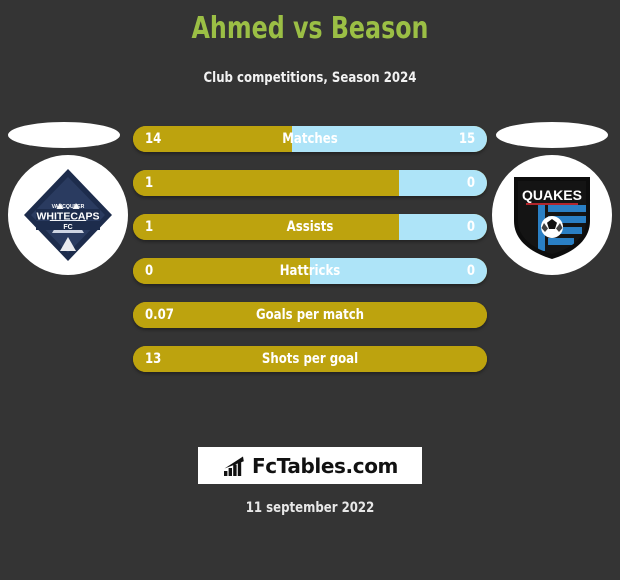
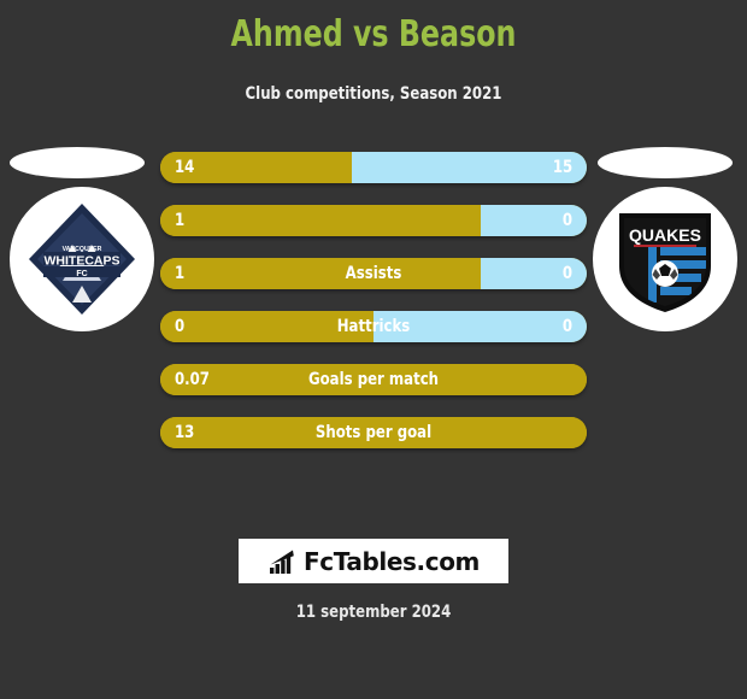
  Ahmed vs Beason
- Club competitions, Season 2024
+ Club competitions, Season 2021
  WHITECAPS
  QUAKES
  14
- Matches
  15
  1
  0
  1
  Assists
  0
  0
  Hattricks
  0
  0.07
  Goals per match
  13
  Shots per goal
  FcTables.com
- 11 september 2022
+ 11 september 2024
